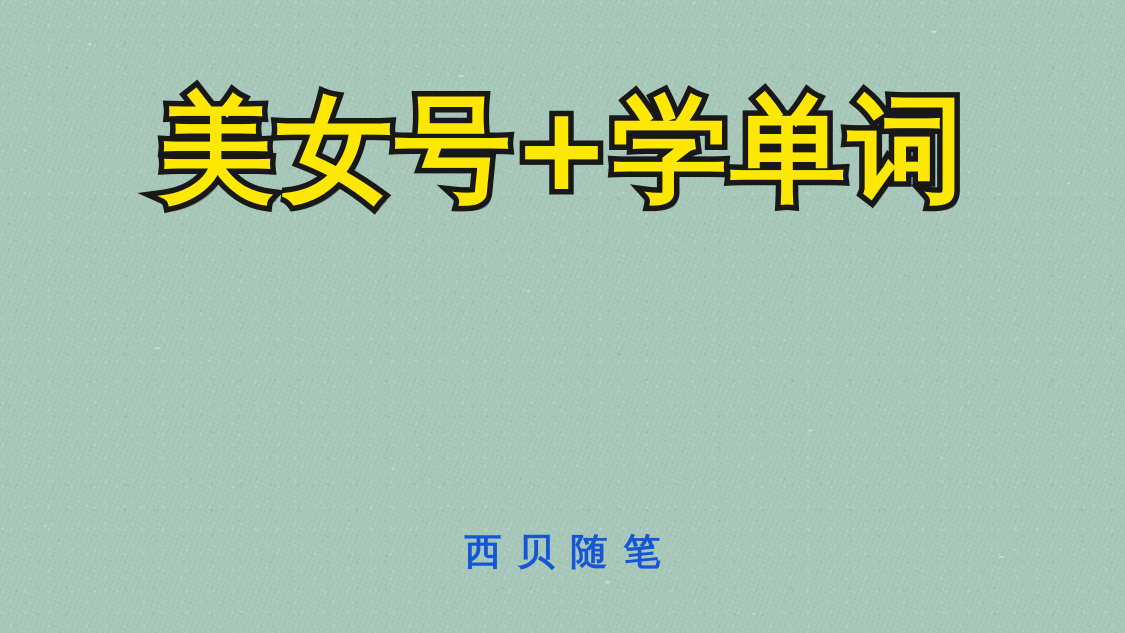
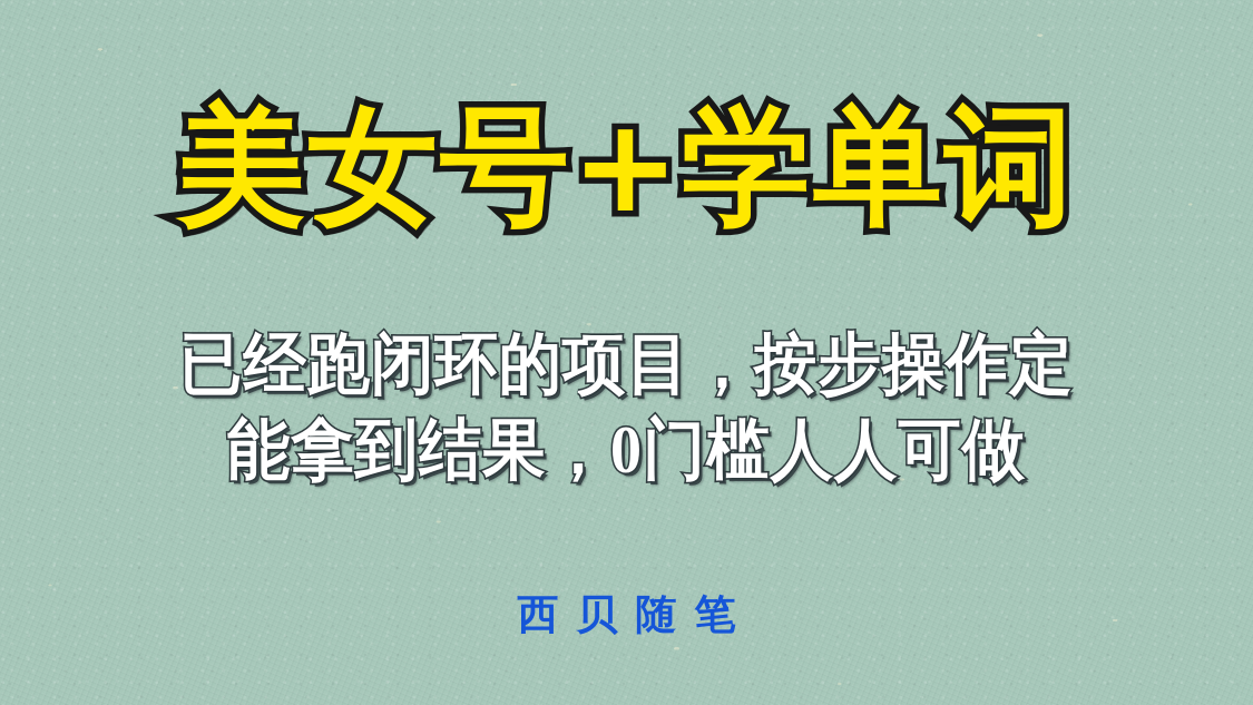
  美女号+学单词
+ 已经跑闭环的项目，按步操作定
+ 能拿到结果，0门槛人人可做
  西贝随笔
